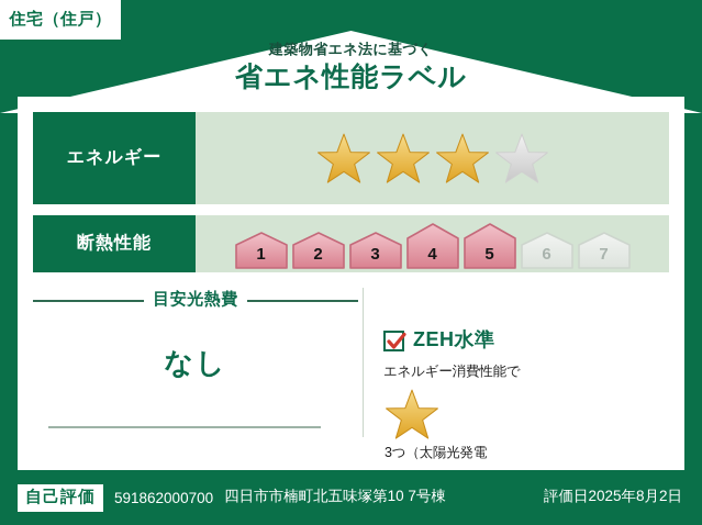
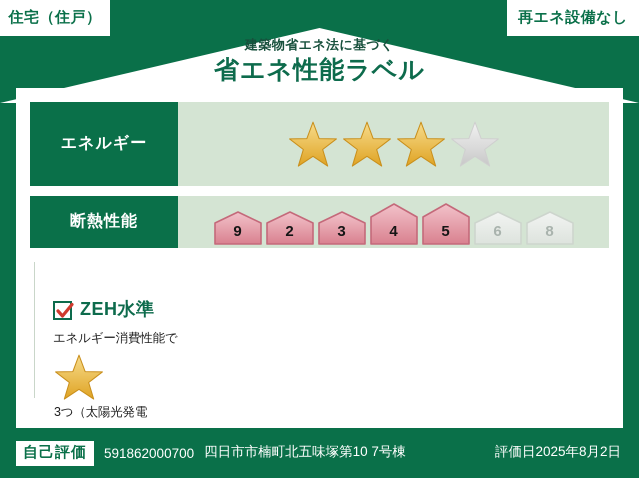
  住宅（住戸）
+ 再エネ設備なし
  建築物省エネ法に基づく
  省エネ性能ラベル
  エネルギー
  断熱性能
- 1
+ 9
  2
  3
  4
  5
  6
- 7
+ 8
- 目安光熱費
- なし
  ZEH水準
  エネルギー消費性能で3つ（太陽光発電
  自己評価
  591862000700
  四日市市楠町北五味塚第10 7号棟
  評価日2025年8月2日
